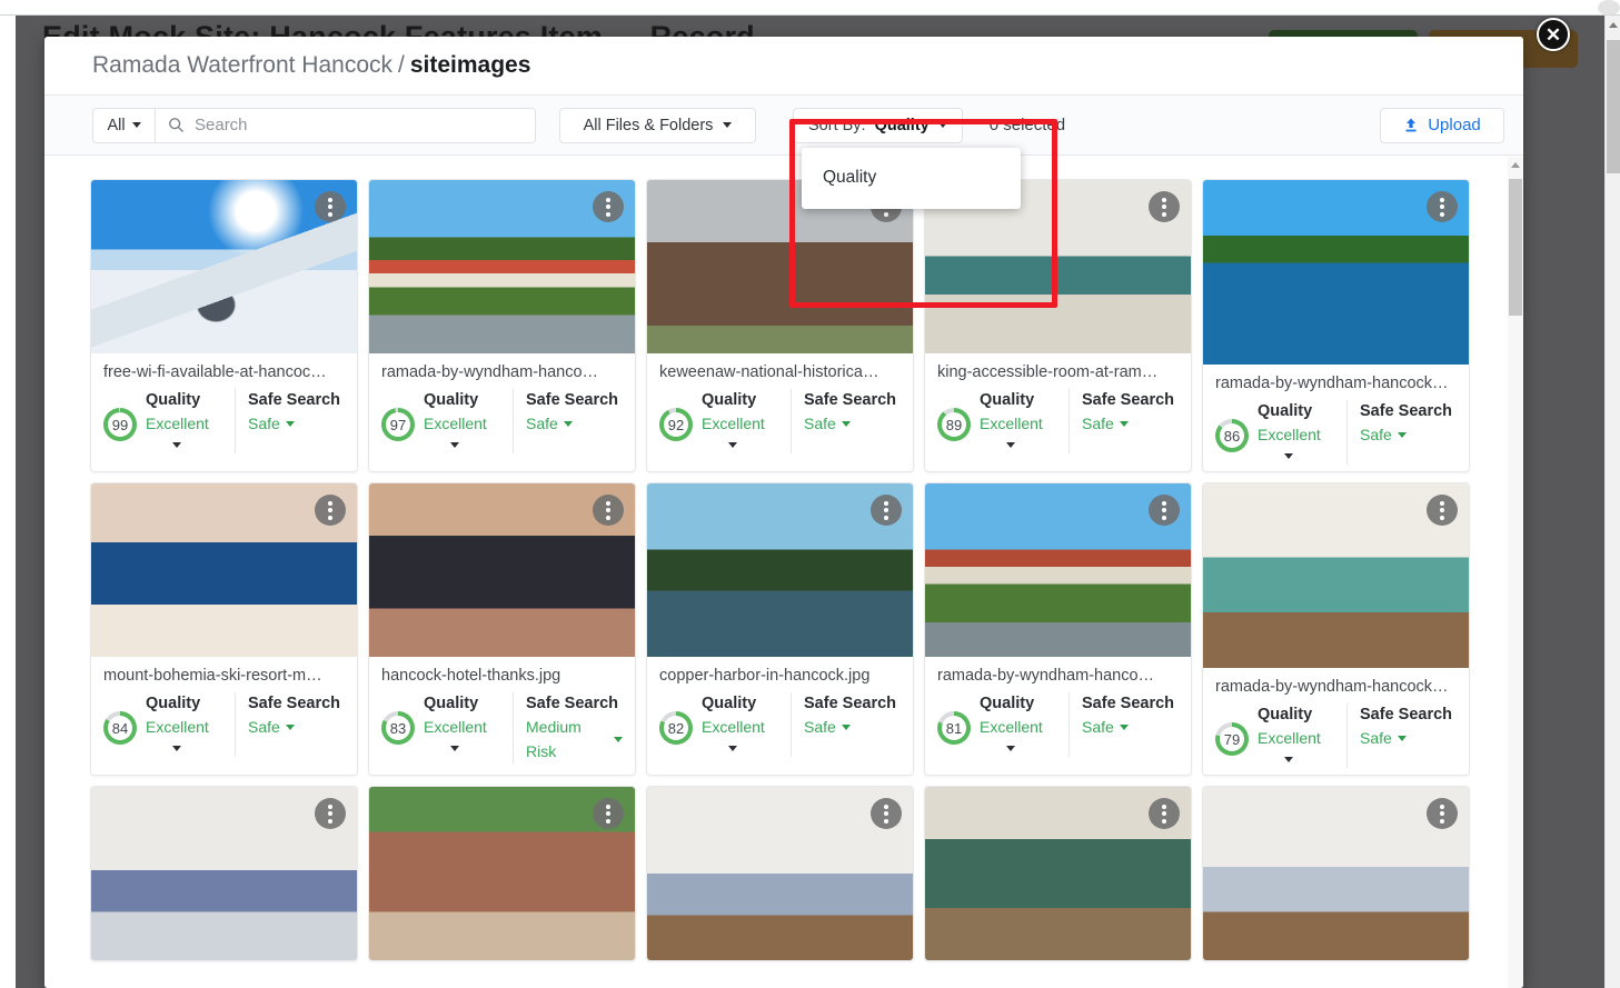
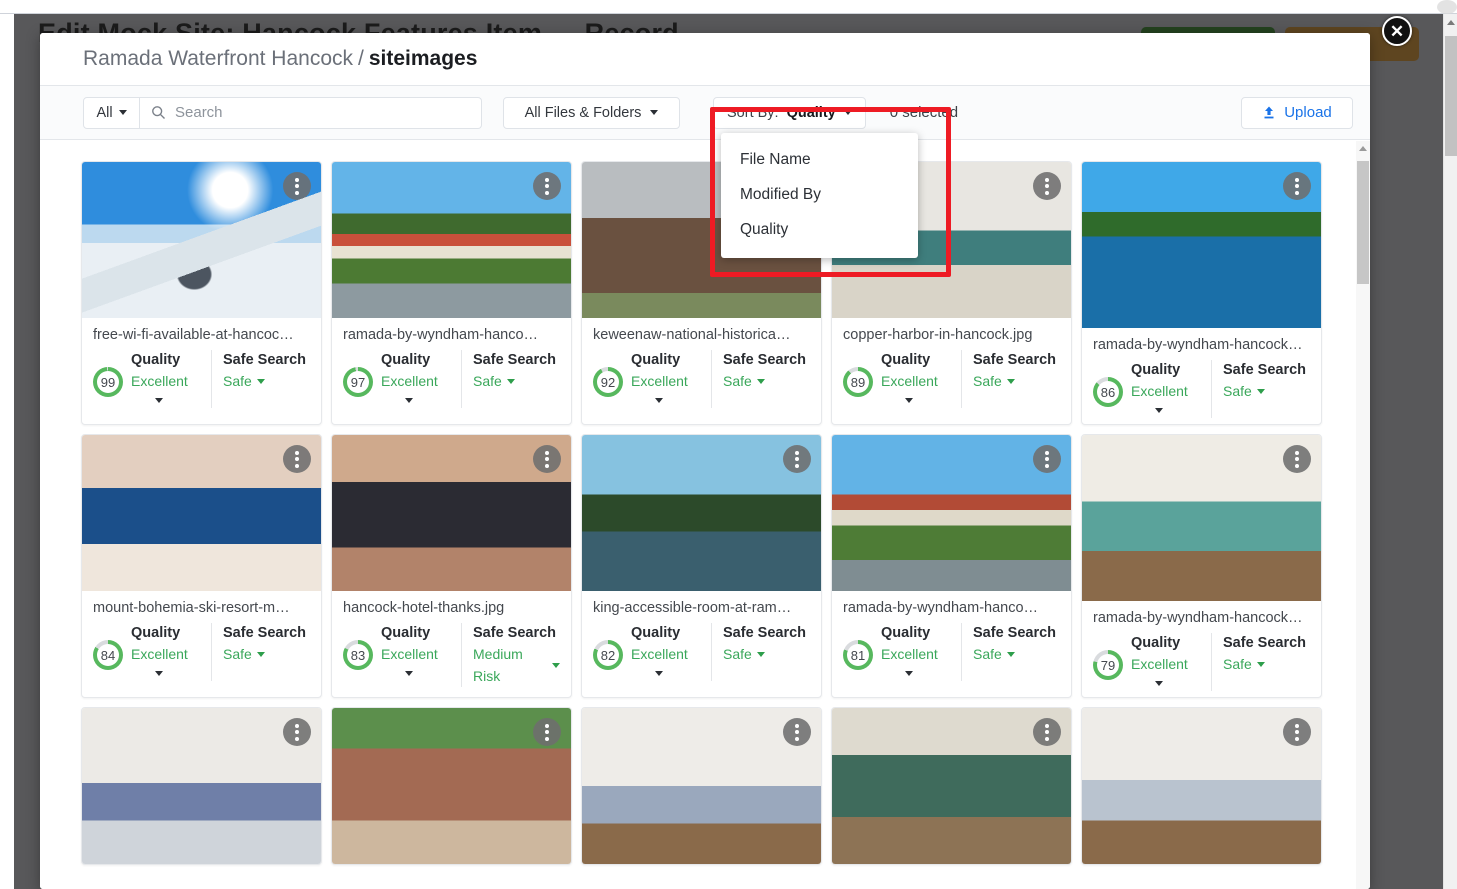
  Ramada Waterfront Hancock
  /
  siteimages
  All
  Search
  All Files & Folders
  Sort By:
  Quality
  0 selected
  Upload
+ File Name
+ Modified By
  Quality
  free-wi-fi-available-at-hancoc…
  99
  Quality
  Excellent
  Safe Search
  Safe
  ramada-by-wyndham-hanco…
  97
  Quality
  Excellent
  Safe Search
  Safe
  keweenaw-national-historica…
  92
  Quality
  Excellent
  Safe Search
  Safe
- king-accessible-room-at-ram…
+ copper-harbor-in-hancock.jpg
  89
  Quality
  Excellent
  Safe Search
  Safe
  ramada-by-wyndham-hancock…
  86
  Quality
  Excellent
  Safe Search
  Safe
  mount-bohemia-ski-resort-m…
  84
  Quality
  Excellent
  Safe Search
  Safe
  hancock-hotel-thanks.jpg
  83
  Quality
  Excellent
  Safe Search
  Medium Risk
- copper-harbor-in-hancock.jpg
+ king-accessible-room-at-ram…
  82
  Quality
  Excellent
  Safe Search
  Safe
  ramada-by-wyndham-hanco…
  81
  Quality
  Excellent
  Safe Search
  Safe
  ramada-by-wyndham-hancock…
  79
  Quality
  Excellent
  Safe Search
  Safe
  ✕
